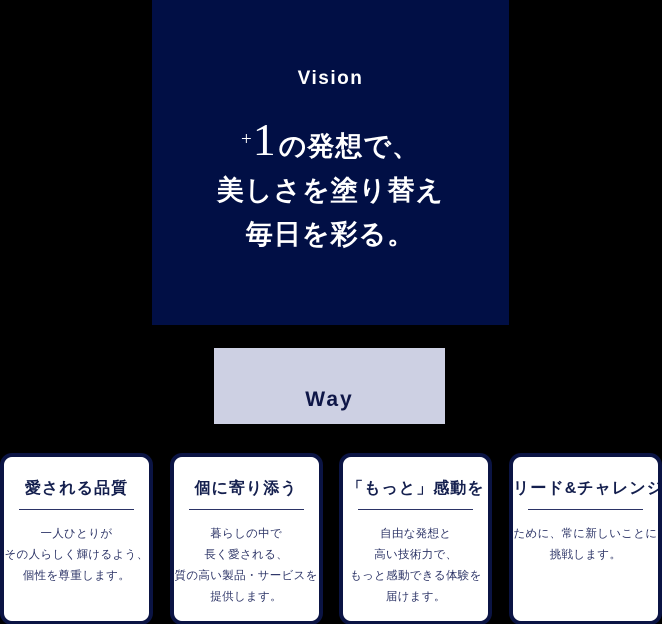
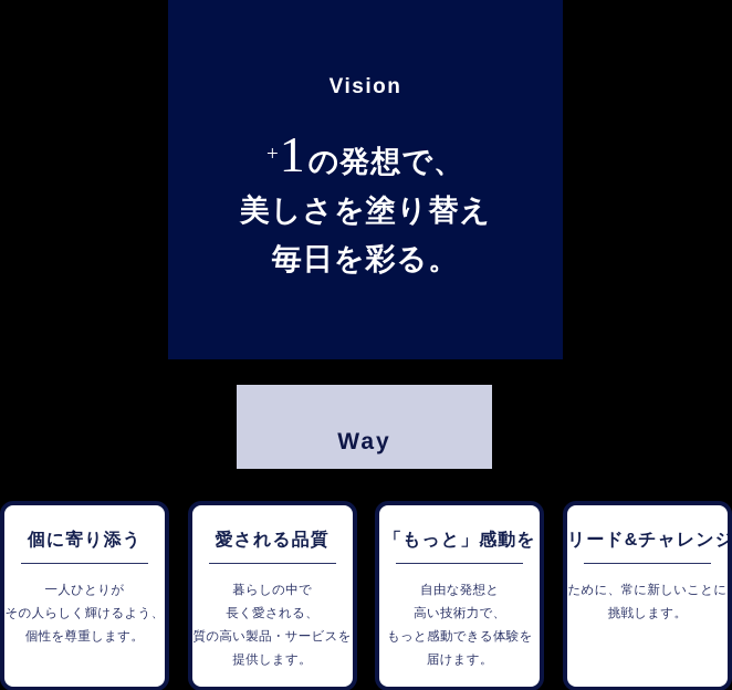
  Vision
  +1の発想で、
  美しさを塗り替え
  毎日を彩る。
  Way
- 愛される品質
+ 個に寄り添う
  一人ひとりが
  その人らしく輝けるよう、
  個性を尊重します。
- 個に寄り添う
+ 愛される品質
  暮らしの中で
  長く愛される、
  質の高い製品・サービスを
  提供します。
  「もっと」感動を
  自由な発想と
  高い技術力で、
  もっと感動できる体験を
  届けます。
  リード&チャレンジ
  ために、常に新しいことに
  挑戦します。
